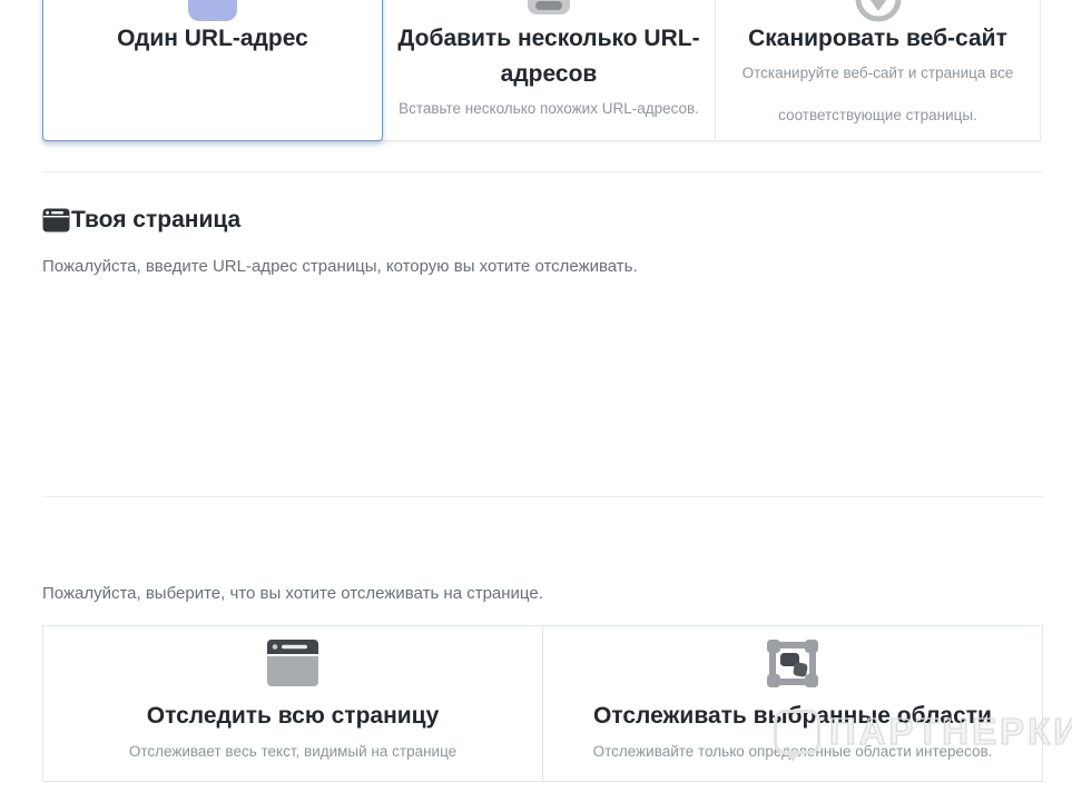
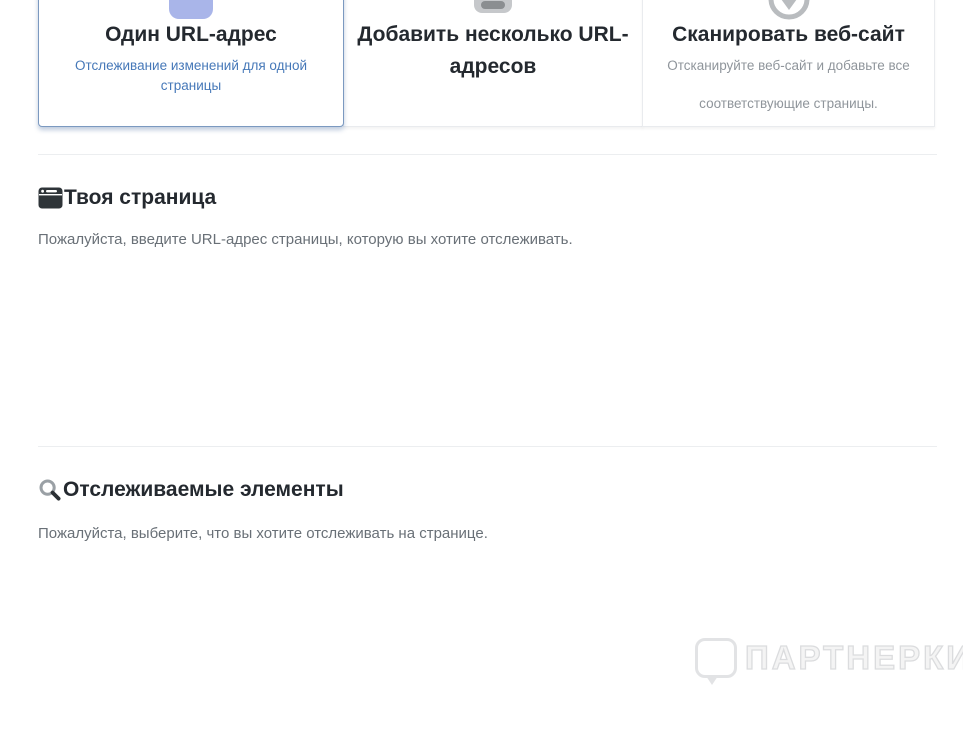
  Один URL-адрес
+ Отслеживание изменений для одной страницы
  Добавить несколько URL-адресов
- Вставьте несколько похожих URL-адресов.
  Сканировать веб-сайт
- Отсканируйте веб-сайт и страница все
+ Отсканируйте веб-сайт и добавьте все
  соответствующие страницы.
  Твоя страница
  Пожалуйста, введите URL-адрес страницы, которую вы хотите отслеживать.
+ Отслеживаемые элементы
  Пожалуйста, выберите, что вы хотите отслеживать на странице.
- Отследить всю страницу
- Отслеживает весь текст, видимый на странице
- Отслеживать выбранные области
- Отслеживайте только определенные области интересов.
  ПАРТНЕРКИ
